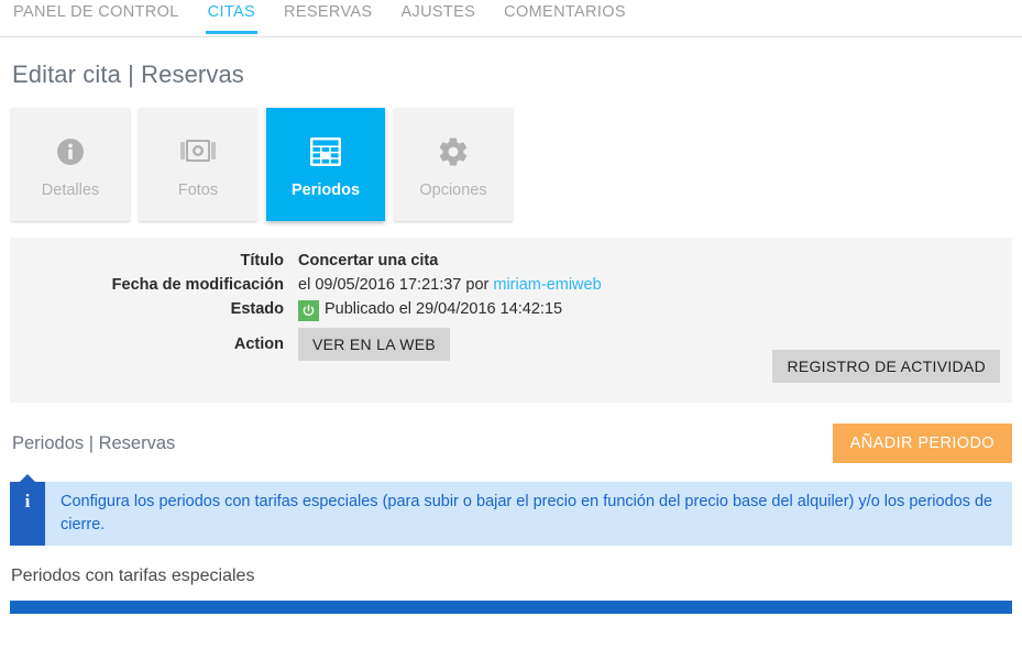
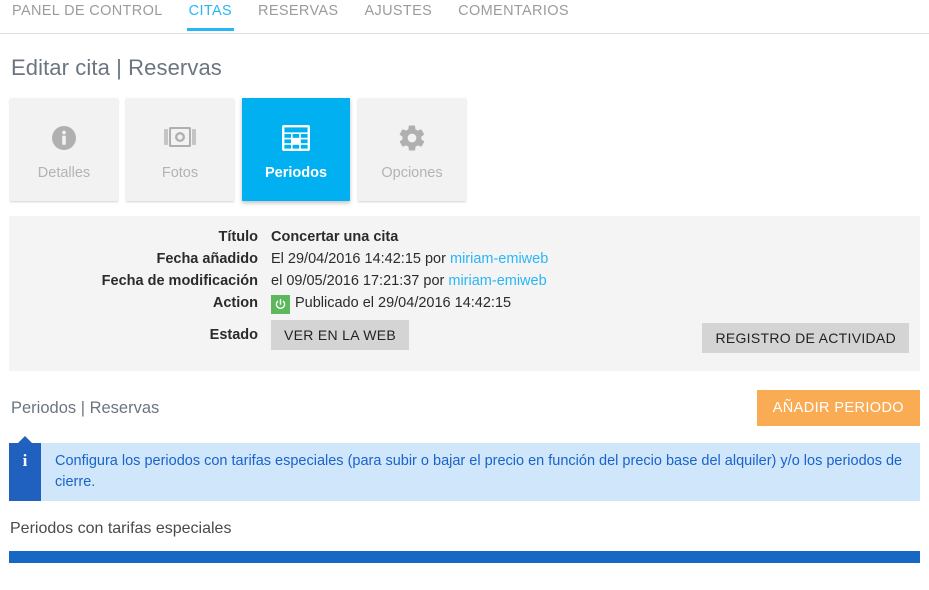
  PANEL DE CONTROL
  CITAS
  RESERVAS
  AJUSTES
  COMENTARIOS
  Editar cita | Reservas
  Detalles
  Fotos
  Periodos
  Opciones
  Título
  Concertar una cita
+ Fecha añadido
+ El 29/04/2016 14:42:15 por miriam-emiweb
  Fecha de modificación
  el 09/05/2016 17:21:37 por miriam-emiweb
- Estado
+ Action
  Publicado el 29/04/2016 14:42:15
- Action
+ Estado
  VER EN LA WEB
  REGISTRO DE ACTIVIDAD
  Periodos | Reservas
  AÑADIR PERIODO
  i
  Configura los periodos con tarifas especiales (para subir o bajar el precio en función del precio base del alquiler) y/o los periodos de cierre.
  Periodos con tarifas especiales
